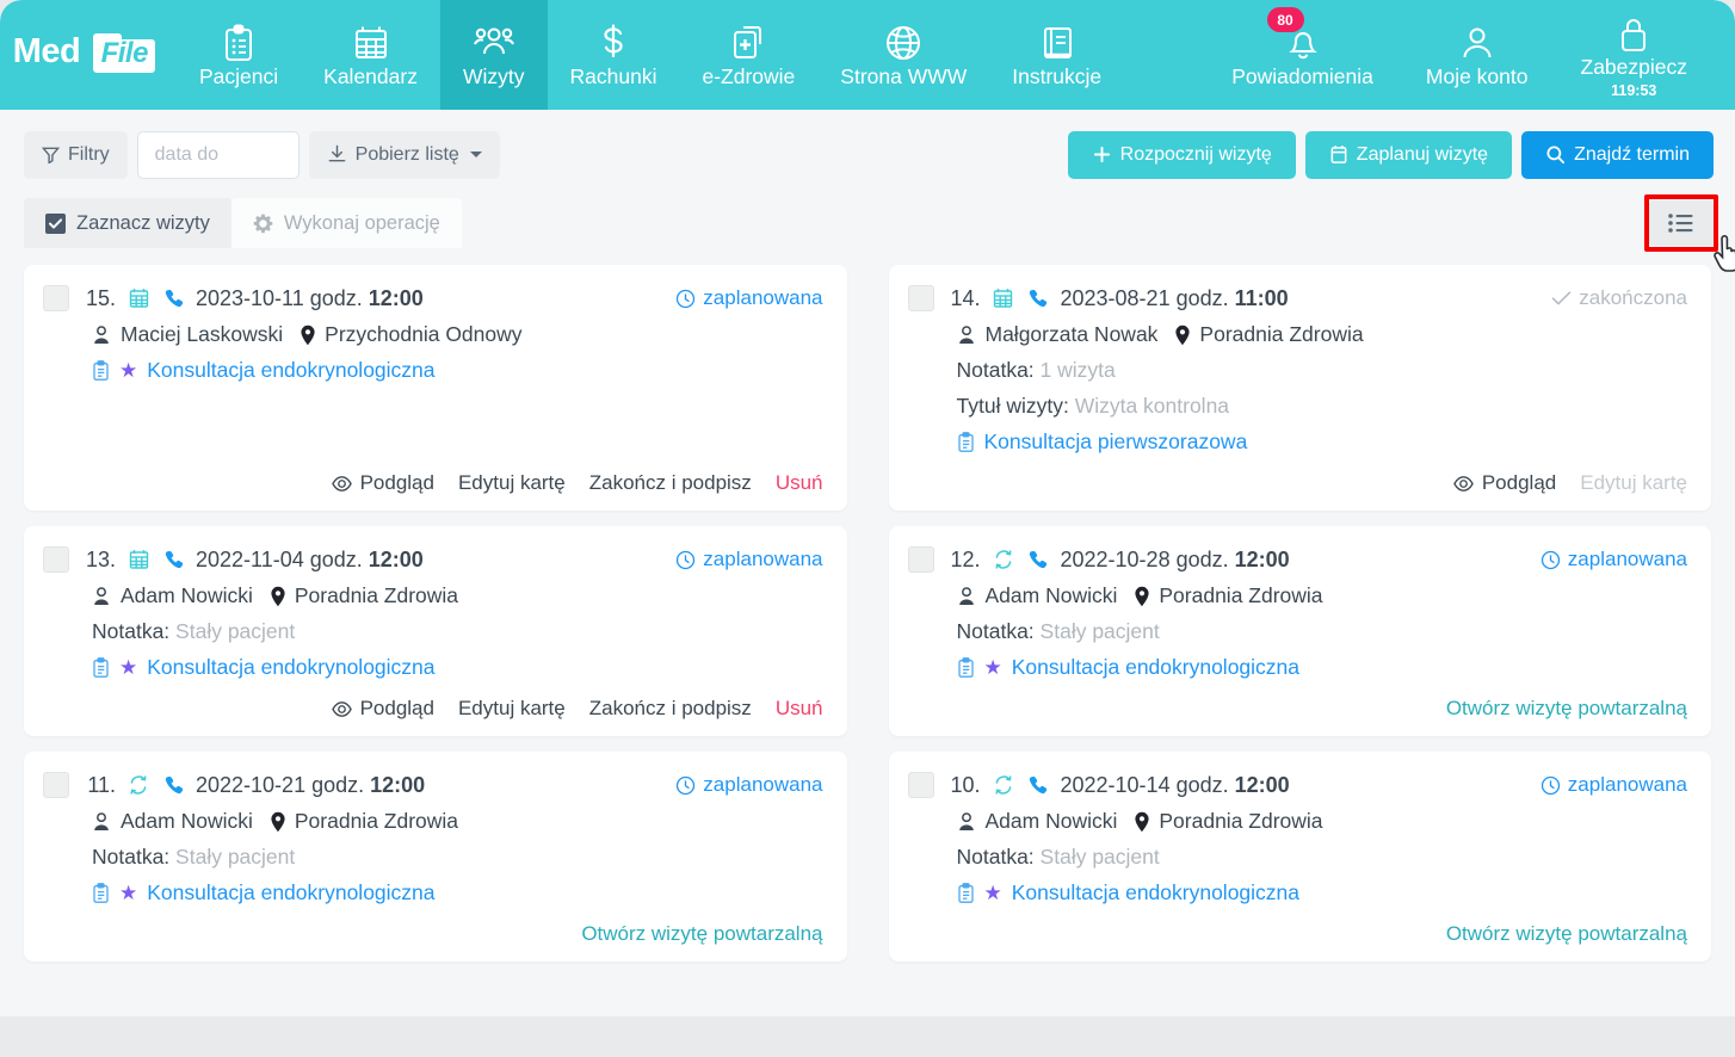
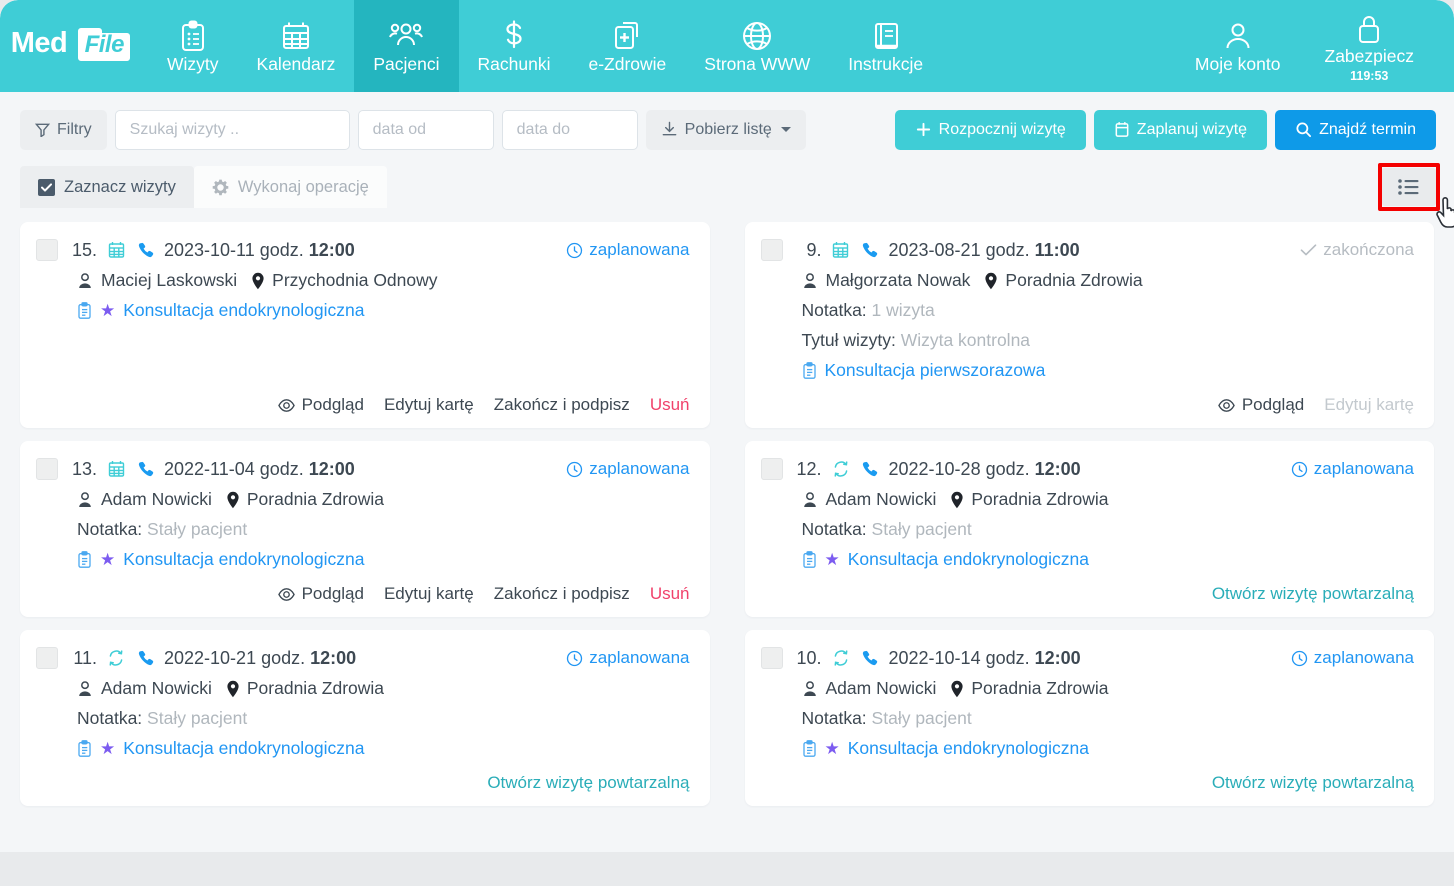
  Med
  File
- Pacjenci
+ Wizyty
  Kalendarz
- Wizyty
+ Pacjenci
  Rachunki
  e-Zdrowie
  Strona WWW
  Instrukcje
- 80
- Powiadomienia
  Moje konto
  Zabezpiecz
  119:53
  Filtry
+ Szukaj wizyty ..
+ data od
  data do
  Pobierz listę
  Rozpocznij wizytę
  Zaplanuj wizytę
  Znajdź termin
  Zaznacz wizyty
  Wykonaj operację
  15.
  2023-10-11 godz. 12:00
  zaplanowana
  Maciej Laskowski
  Przychodnia Odnowy
  ★
  Konsultacja endokrynologiczna
  Podgląd
  Edytuj kartę
  Zakończ i podpisz
  Usuń
- 14.
+ 9.
  2023-08-21 godz. 11:00
  zakończona
  Małgorzata Nowak
  Poradnia Zdrowia
  Notatka: 1 wizyta
  Tytuł wizyty: Wizyta kontrolna
  Konsultacja pierwszorazowa
  Podgląd
  Edytuj kartę
  13.
  2022-11-04 godz. 12:00
  zaplanowana
  Adam Nowicki
  Poradnia Zdrowia
  Notatka: Stały pacjent
  ★
  Konsultacja endokrynologiczna
  Podgląd
  Edytuj kartę
  Zakończ i podpisz
  Usuń
  12.
  2022-10-28 godz. 12:00
  zaplanowana
  Adam Nowicki
  Poradnia Zdrowia
  Notatka: Stały pacjent
  ★
  Konsultacja endokrynologiczna
  Otwórz wizytę powtarzalną
  11.
  2022-10-21 godz. 12:00
  zaplanowana
  Adam Nowicki
  Poradnia Zdrowia
  Notatka: Stały pacjent
  ★
  Konsultacja endokrynologiczna
  Otwórz wizytę powtarzalną
  10.
  2022-10-14 godz. 12:00
  zaplanowana
  Adam Nowicki
  Poradnia Zdrowia
  Notatka: Stały pacjent
  ★
  Konsultacja endokrynologiczna
  Otwórz wizytę powtarzalną
